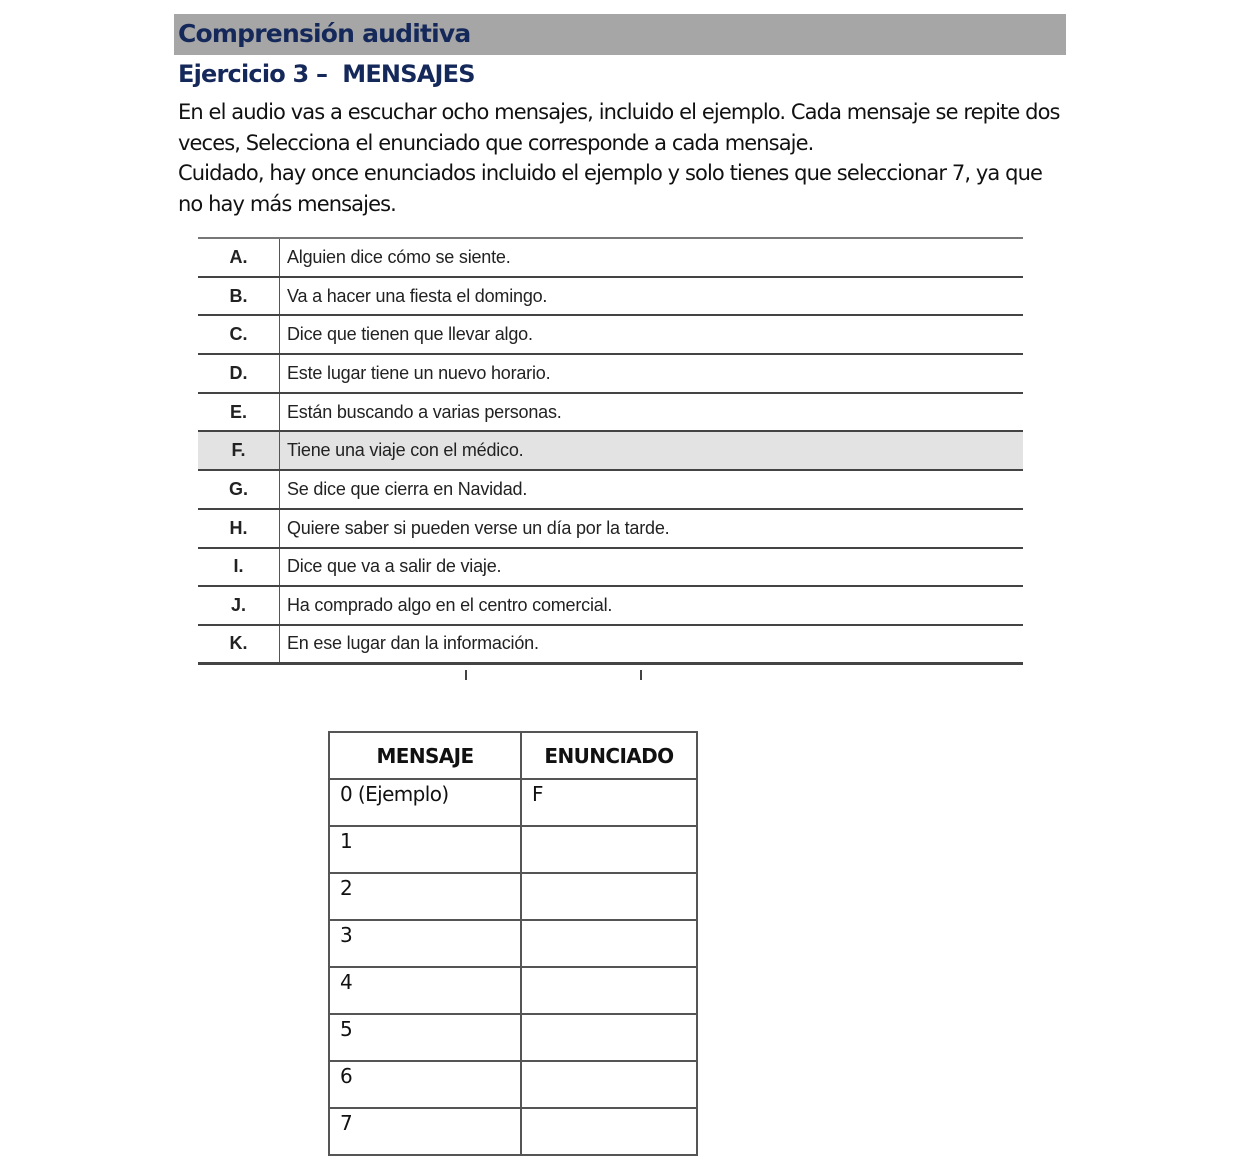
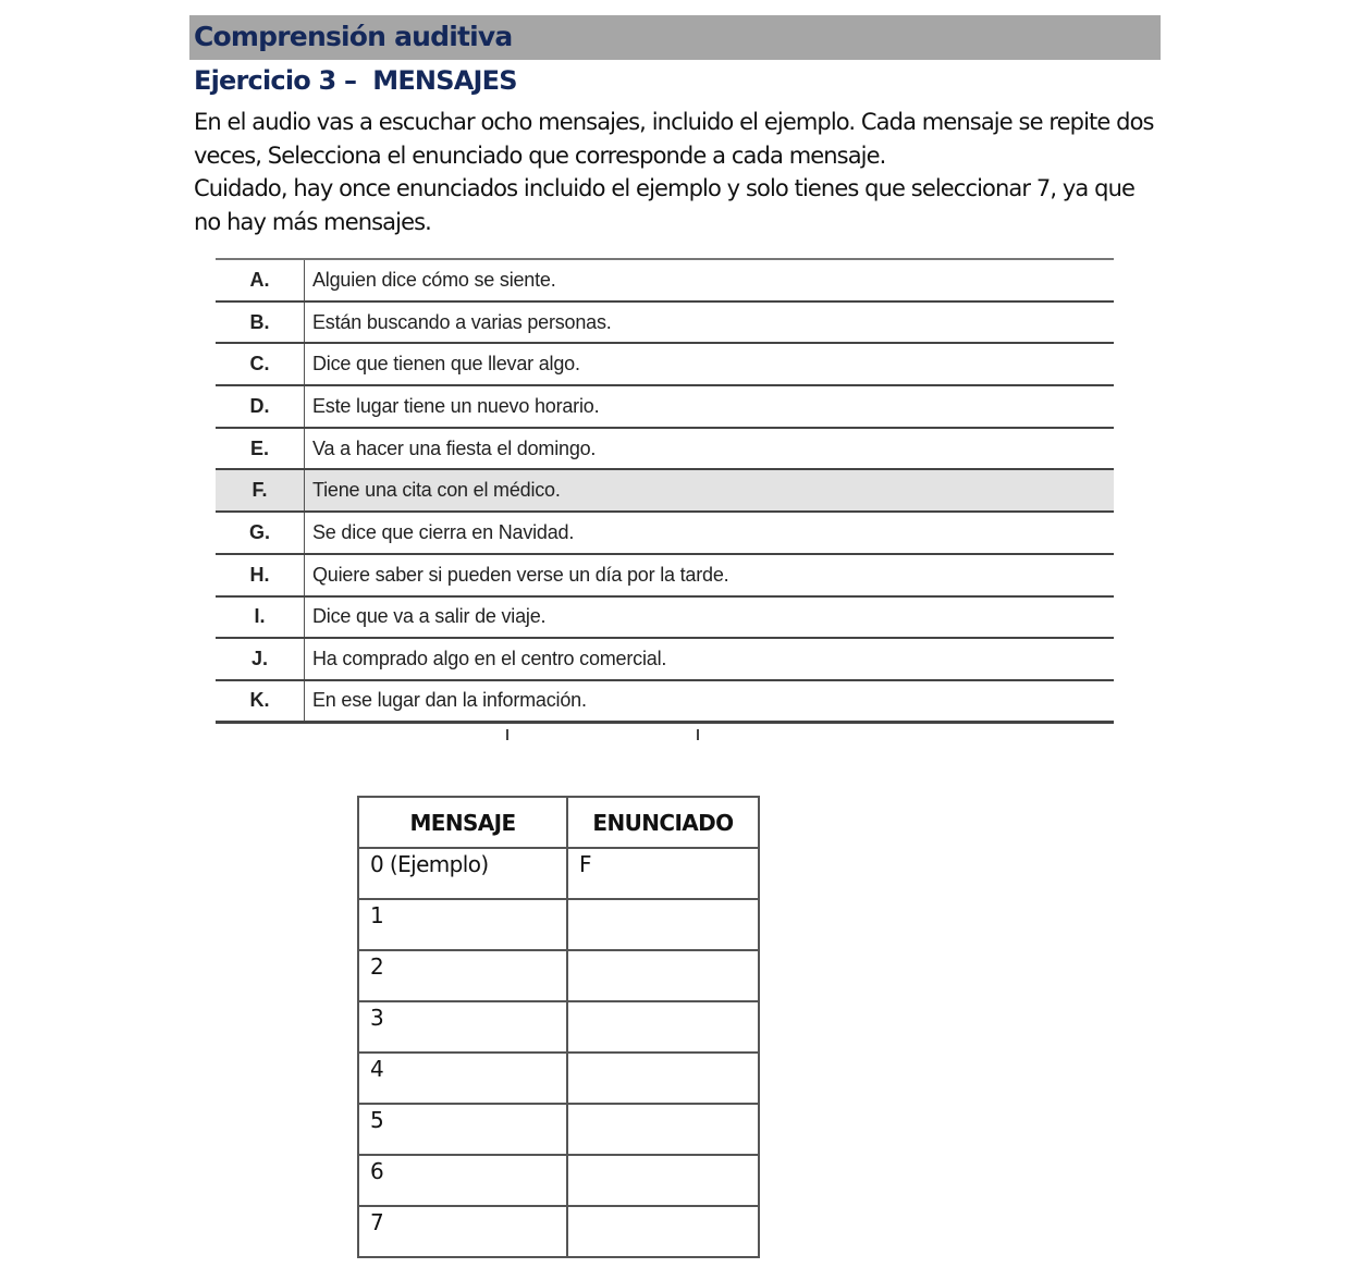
  Comprensión auditiva
  Ejercicio 3 – MENSAJES
  En el audio vas a escuchar ocho mensajes, incluido el ejemplo. Cada mensaje se repite dos veces, Selecciona el enunciado que corresponde a cada mensaje.
  Cuidado, hay once enunciados incluido el ejemplo y solo tienes que seleccionar 7, ya que no hay más mensajes.
  A.	Alguien dice cómo se siente.
- B.	Va a hacer una fiesta el domingo.
+ B.	Están buscando a varias personas.
  C.	Dice que tienen que llevar algo.
  D.	Este lugar tiene un nuevo horario.
- E.	Están buscando a varias personas.
+ E.	Va a hacer una fiesta el domingo.
- F.	Tiene una viaje con el médico.
+ F.	Tiene una cita con el médico.
  G.	Se dice que cierra en Navidad.
  H.	Quiere saber si pueden verse un día por la tarde.
  I.	Dice que va a salir de viaje.
  J.	Ha comprado algo en el centro comercial.
  K.	En ese lugar dan la información.
  MENSAJE	ENUNCIADO
  0 (Ejemplo)	F
  1
  2
  3
  4
  5
  6
  7
